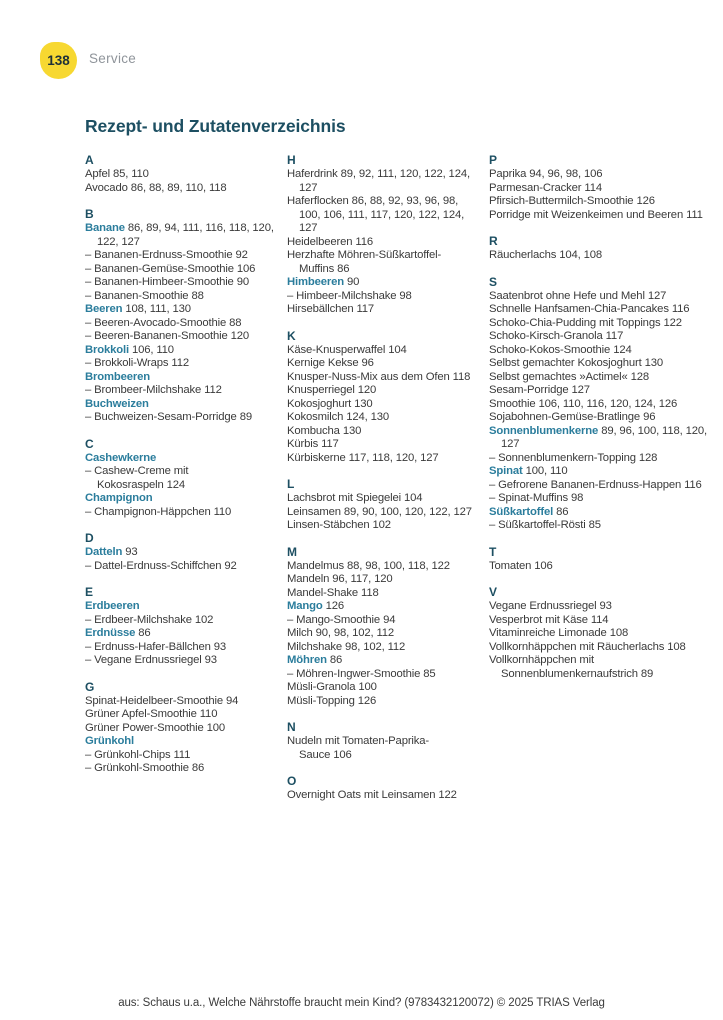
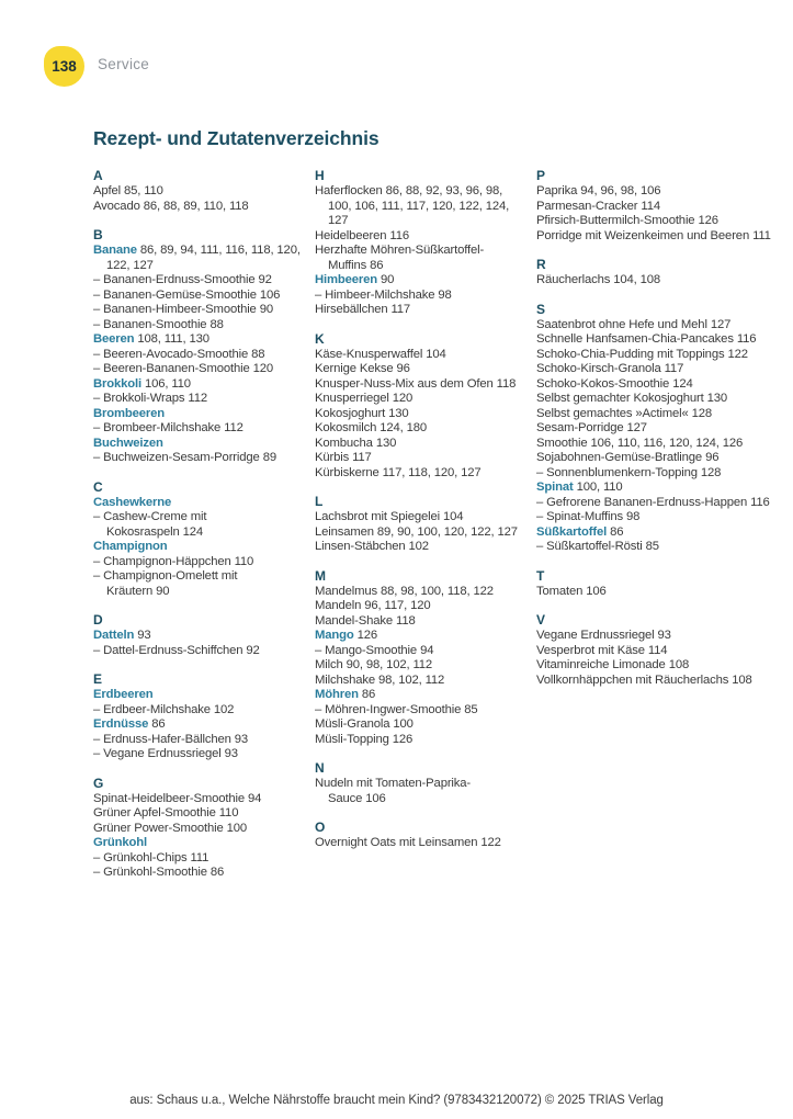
  138
  Service
  Rezept- und Zutatenverzeichnis
  A
  Apfel 85, 110
  Avocado 86, 88, 89, 110, 118
  B
  Banane 86, 89, 94, 111, 116, 118, 120, 122, 127
  – Bananen-Erdnuss-Smoothie 92
  – Bananen-Gemüse-Smoothie 106
  – Bananen-Himbeer-Smoothie 90
  – Bananen-Smoothie 88
  Beeren 108, 111, 130
  – Beeren-Avocado-Smoothie 88
  – Beeren-Bananen-Smoothie 120
  Brokkoli 106, 110
  – Brokkoli-Wraps 112
  Brombeeren
  – Brombeer-Milchshake 112
  Buchweizen
  – Buchweizen-Sesam-Porridge 89
  C
  Cashewkerne
  – Cashew-Creme mit Kokosraspeln 124
  Champignon
  – Champignon-Häppchen 110
+ – Champignon-Omelett mit Kräutern 90
  D
  Datteln 93
  – Dattel-Erdnuss-Schiffchen 92
  E
  Erdbeeren
  – Erdbeer-Milchshake 102
  Erdnüsse 86
  – Erdnuss-Hafer-Bällchen 93
  – Vegane Erdnussriegel 93
  G
  Spinat-Heidelbeer-Smoothie 94
  Grüner Apfel-Smoothie 110
  Grüner Power-Smoothie 100
  Grünkohl
  – Grünkohl-Chips 111
  – Grünkohl-Smoothie 86
  H
- Haferdrink 89, 92, 111, 120, 122, 124, 127
  Haferflocken 86, 88, 92, 93, 96, 98, 100, 106, 111, 117, 120, 122, 124, 127
  Heidelbeeren 116
  Herzhafte Möhren-Süßkartoffel-Muffins 86
  Himbeeren 90
  – Himbeer-Milchshake 98
  Hirsebällchen 117
  K
  Käse-Knusperwaffel 104
  Kernige Kekse 96
  Knusper-Nuss-Mix aus dem Ofen 118
  Knusperriegel 120
  Kokosjoghurt 130
- Kokosmilch 124, 130
+ Kokosmilch 124, 180
  Kombucha 130
  Kürbis 117
  Kürbiskerne 117, 118, 120, 127
  L
  Lachsbrot mit Spiegelei 104
  Leinsamen 89, 90, 100, 120, 122, 127
  Linsen-Stäbchen 102
  M
  Mandelmus 88, 98, 100, 118, 122
  Mandeln 96, 117, 120
  Mandel-Shake 118
  Mango 126
  – Mango-Smoothie 94
  Milch 90, 98, 102, 112
  Milchshake 98, 102, 112
  Möhren 86
  – Möhren-Ingwer-Smoothie 85
  Müsli-Granola 100
  Müsli-Topping 126
  N
  Nudeln mit Tomaten-Paprika-Sauce 106
  O
  Overnight Oats mit Leinsamen 122
  P
  Paprika 94, 96, 98, 106
  Parmesan-Cracker 114
  Pfirsich-Buttermilch-Smoothie 126
  Porridge mit Weizenkeimen und Beeren 111
  R
  Räucherlachs 104, 108
  S
  Saatenbrot ohne Hefe und Mehl 127
  Schnelle Hanfsamen-Chia-Pancakes 116
  Schoko-Chia-Pudding mit Toppings 122
  Schoko-Kirsch-Granola 117
  Schoko-Kokos-Smoothie 124
  Selbst gemachter Kokosjoghurt 130
  Selbst gemachtes »Actimel« 128
  Sesam-Porridge 127
  Smoothie 106, 110, 116, 120, 124, 126
  Sojabohnen-Gemüse-Bratlinge 96
- Sonnenblumenkerne 89, 96, 100, 118, 120, 127
  – Sonnenblumenkern-Topping 128
  Spinat 100, 110
  – Gefrorene Bananen-Erdnuss-Happen 116
  – Spinat-Muffins 98
  Süßkartoffel 86
  – Süßkartoffel-Rösti 85
  T
  Tomaten 106
  V
  Vegane Erdnussriegel 93
  Vesperbrot mit Käse 114
  Vitaminreiche Limonade 108
  Vollkornhäppchen mit Räucherlachs 108
- Vollkornhäppchen mit Sonnenblumenkernaufstrich 89
  aus: Schaus u.a., Welche Nährstoffe braucht mein Kind? (9783432120072) © 2025 TRIAS Verlag
